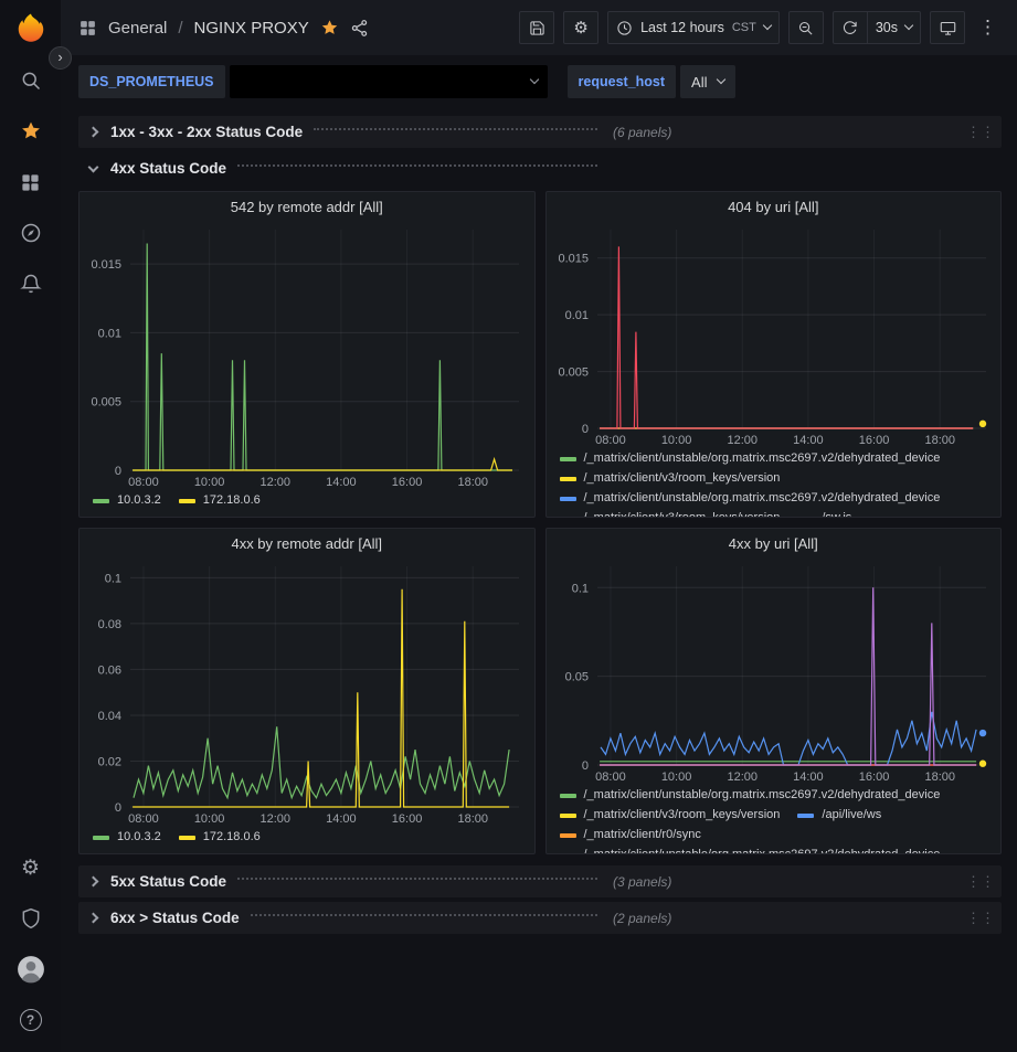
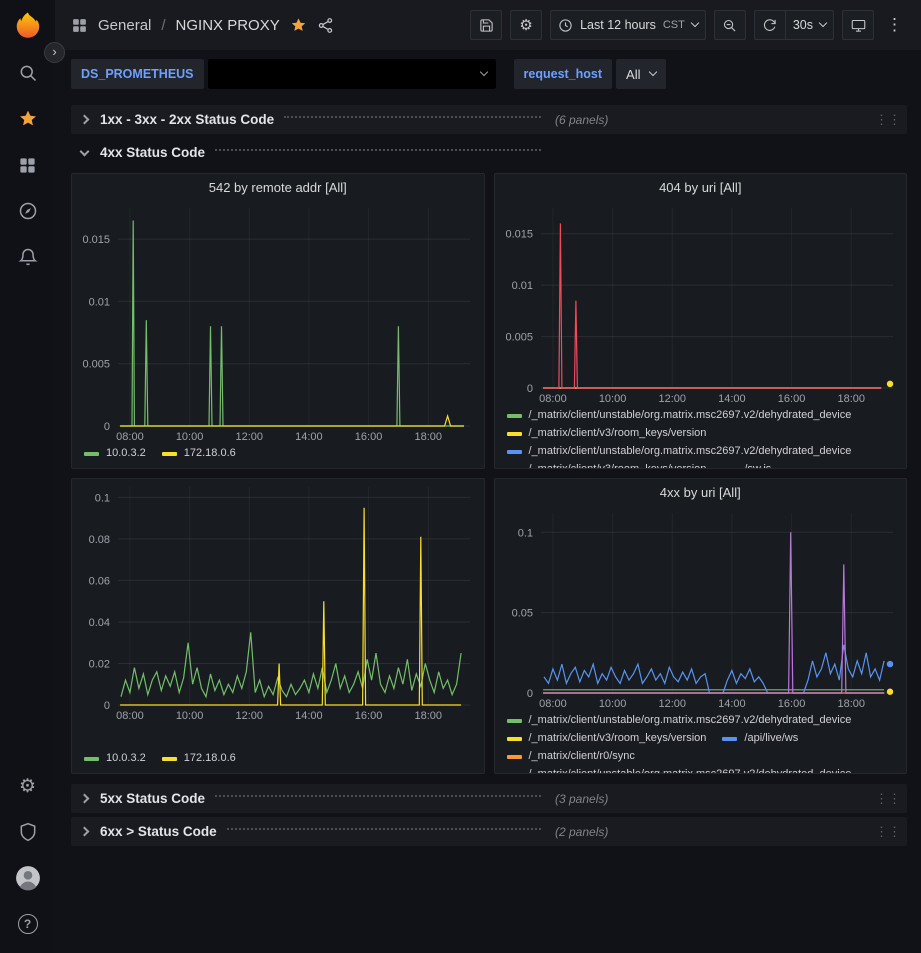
  ⚙
  ?
  ›
  General
  /
  NGINX PROXY
  ⚙
  Last 12 hours
  CST
  30s
  ⋮
  DS_PROMETHEUS
  request_host
  All
  1xx - 3xx - 2xx Status Code
  (6 panels)
  ⋮⋮
  4xx Status Code
  542 by remote addr [All]
  08:00
  10:00
  12:00
  14:00
  16:00
  18:00
  0
  0.005
  0.01
  0.015
  10.0.3.2
  172.18.0.6
  404 by uri [All]
  08:00
  10:00
  12:00
  14:00
  16:00
  18:00
  0
  0.005
  0.01
  0.015
  /_matrix/client/unstable/org.matrix.msc2697.v2/dehydrated_device
  /_matrix/client/v3/room_keys/version
  /_matrix/client/unstable/org.matrix.msc2697.v2/dehydrated_device
- 4xx by remote addr [All]
  08:00
  10:00
  12:00
  14:00
  16:00
  18:00
  0
  0.02
  0.04
  0.06
  0.08
  0.1
  10.0.3.2
  172.18.0.6
  4xx by uri [All]
  08:00
  10:00
  12:00
  14:00
  16:00
  18:00
  0
  0.05
  0.1
  /_matrix/client/unstable/org.matrix.msc2697.v2/dehydrated_device
  /_matrix/client/v3/room_keys/version
  /api/live/ws
  /_matrix/client/r0/sync
  5xx Status Code
  (3 panels)
  ⋮⋮
  6xx > Status Code
  (2 panels)
  ⋮⋮
